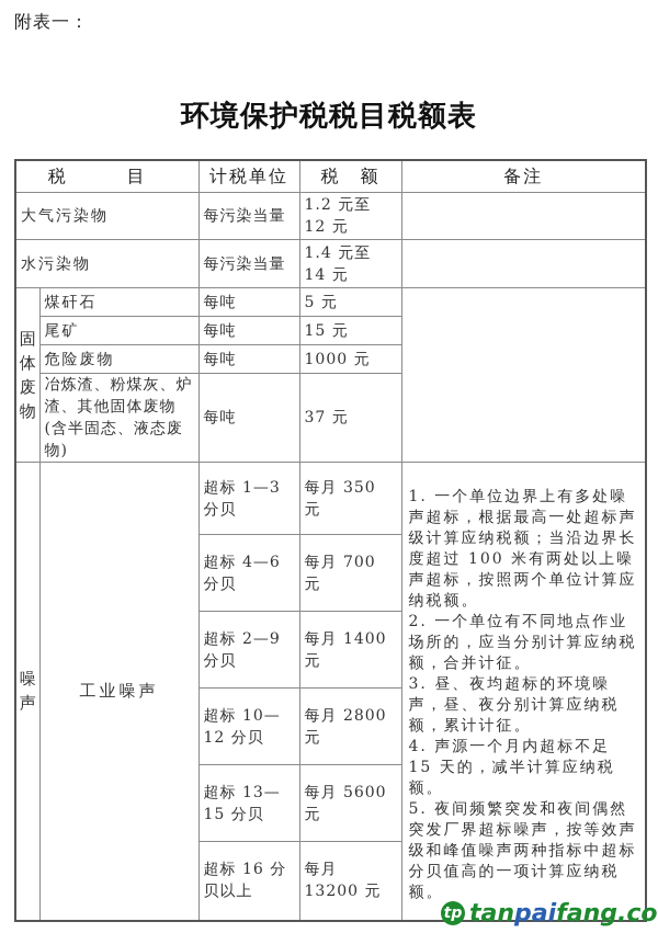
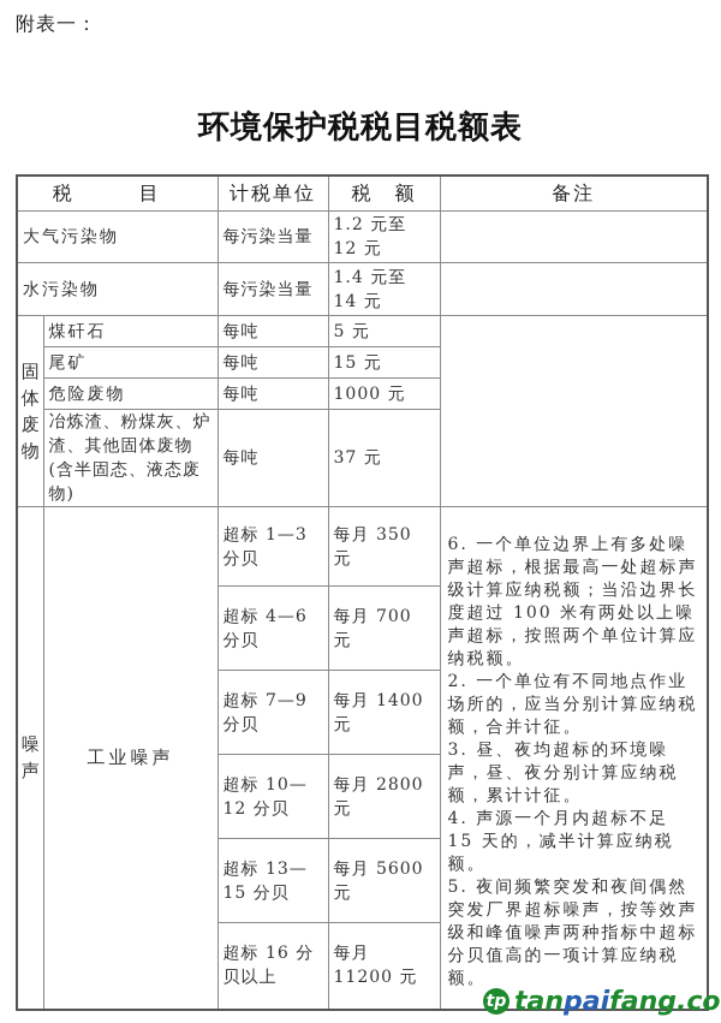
  附表一：
  环境保护税税目税额表
  税 目	计税单位	税 额	备注
  大气污染物	每污染当量	1.2 元至 12 元
  水污染物	每污染当量	1.4 元至 14 元
  固体废物	煤矸石	每吨	5 元
  尾矿	每吨	15 元
  危险废物	每吨	1000 元
  冶炼渣、粉煤灰、炉渣、其他固体废物(含半固态、液态废物)	每吨	37 元
- 噪声	工业噪声	超标 1—3 分贝	每月 350 元	1. 一个单位边界上有多处噪声超标，根据最高一处超标声级计算应纳税额；当沿边界长度超过 100 米有两处以上噪声超标，按照两个单位计算应纳税额。 2. 一个单位有不同地点作业场所的，应当分别计算应纳税额，合并计征。 3. 昼、夜均超标的环境噪声，昼、夜分别计算应纳税额，累计计征。 4. 声源一个月内超标不足 15 天的，减半计算应纳税额。 5. 夜间频繁突发和夜间偶然突发厂界超标噪声，按等效声级和峰值噪声两种指标中超标分贝值高的一项计算应纳税额。
+ 噪声	工业噪声	超标 1—3 分贝	每月 350 元	6. 一个单位边界上有多处噪声超标，根据最高一处超标声级计算应纳税额；当沿边界长度超过 100 米有两处以上噪声超标，按照两个单位计算应纳税额。 2. 一个单位有不同地点作业场所的，应当分别计算应纳税额，合并计征。 3. 昼、夜均超标的环境噪声，昼、夜分别计算应纳税额，累计计征。 4. 声源一个月内超标不足 15 天的，减半计算应纳税额。 5. 夜间频繁突发和夜间偶然突发厂界超标噪声，按等效声级和峰值噪声两种指标中超标分贝值高的一项计算应纳税额。
  超标 4—6 分贝	每月 700 元
- 超标 2—9 分贝	每月 1400 元
+ 超标 7—9 分贝	每月 1400 元
  超标 10—12 分贝	每月 2800 元
  超标 13—15 分贝	每月 5600 元
- 超标 16 分贝以上	每月 13200 元
+ 超标 16 分贝以上	每月 11200 元
  tp
  tanpaifang.co
